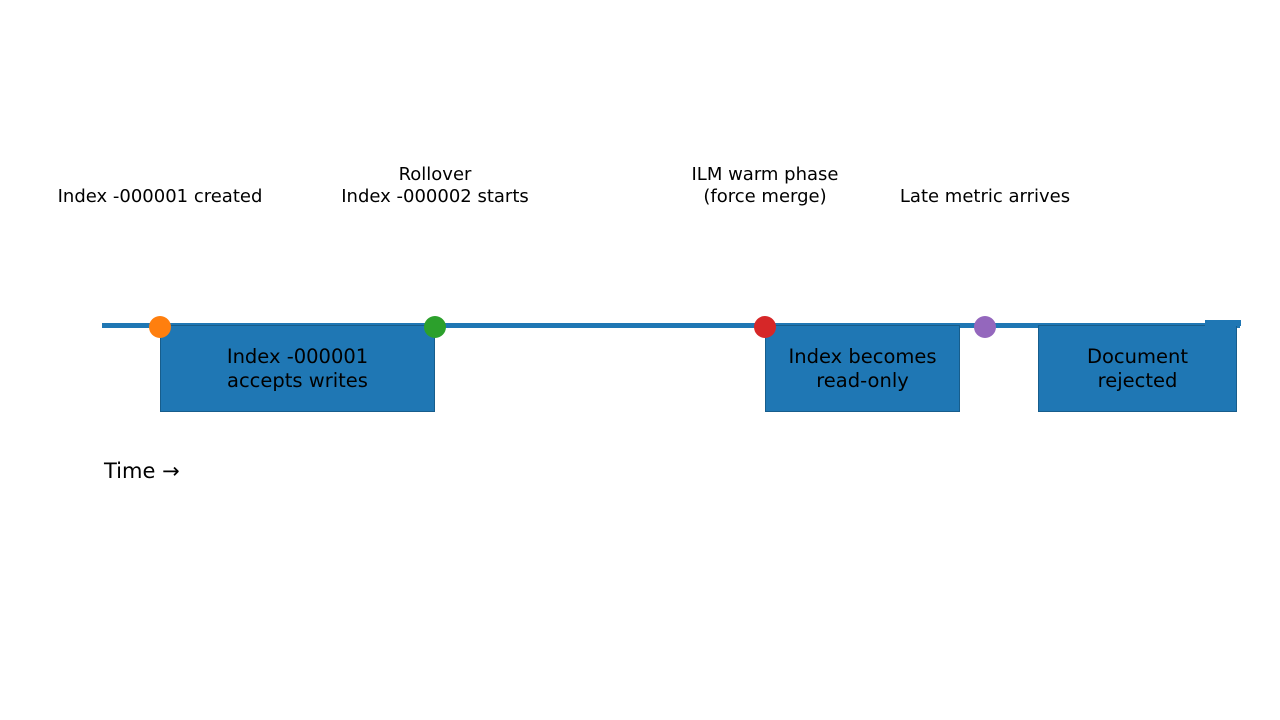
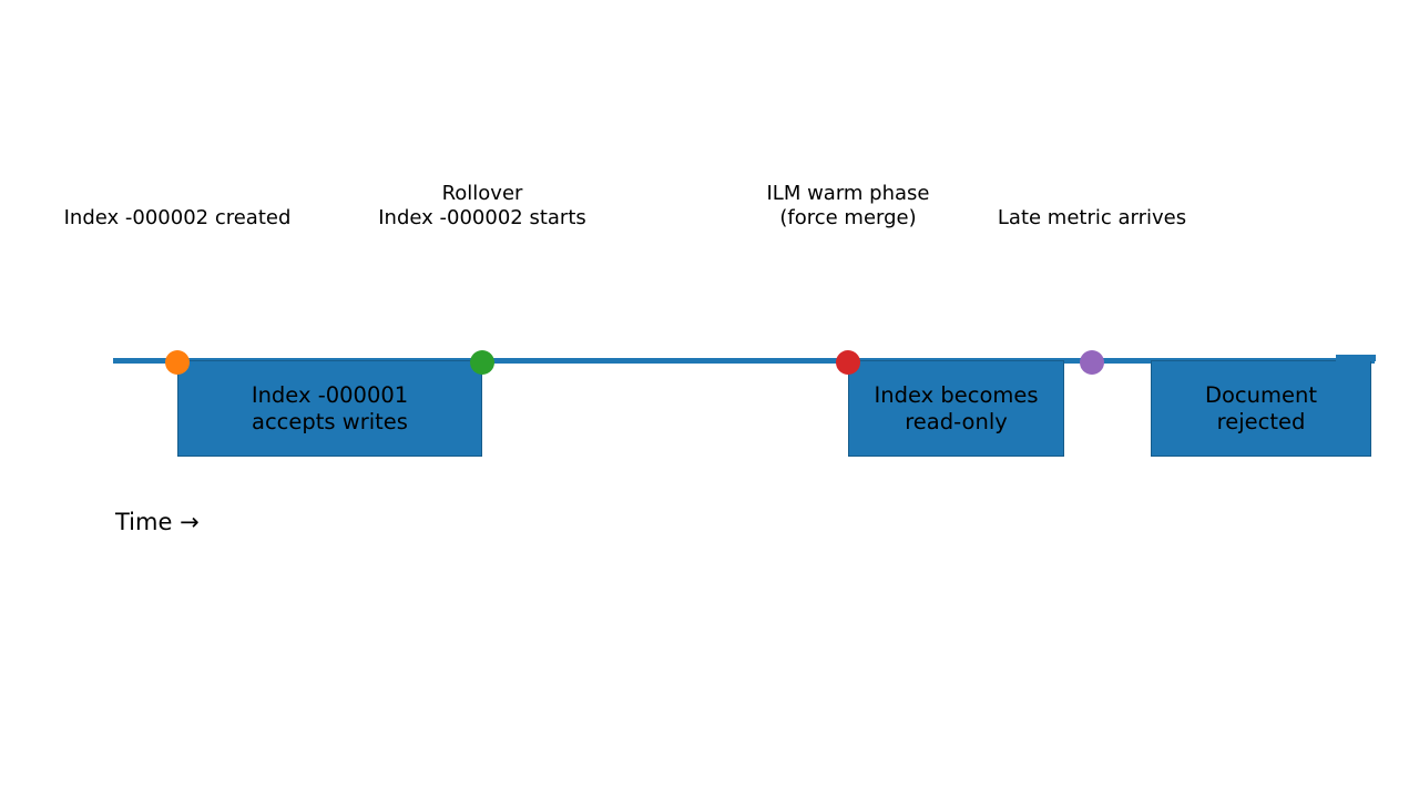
- Index -000001 created
+ Index -000002 created
  Rollover
  Index -000002 starts
  ILM warm phase
  (force merge)
  Late metric arrives
  Index -000001
  accepts writes
  Index becomes
  read-only
  Document
  rejected
  Time →
